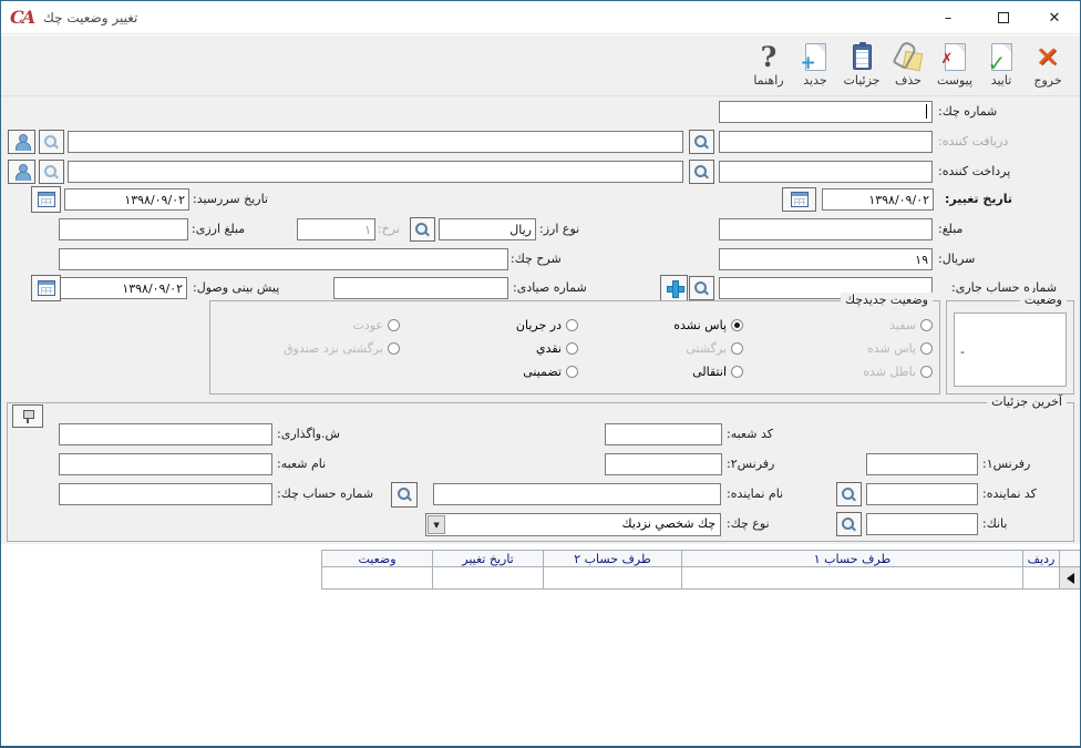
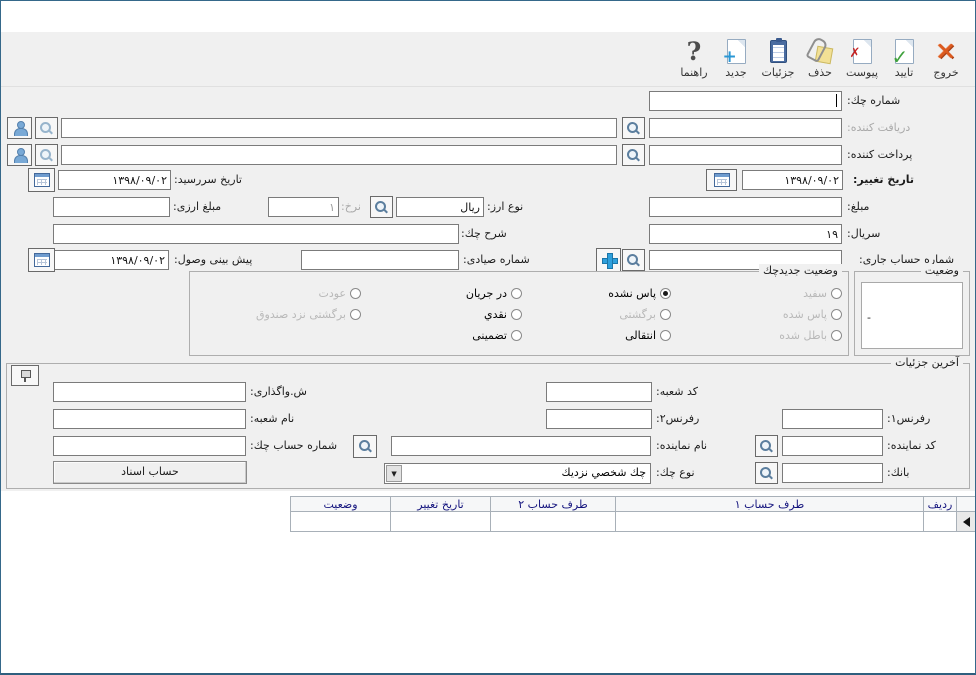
- CA
- تغییر وضعیت چك
- –
- ✕
  راهنما
  +
  جدید
  جزئیات
  حذف
  ✗
  پیوست
  ✓
  تایید
  خروج
  شماره چك:
  دریافت كننده:
  پرداخت كننده:
  تاریخ تغییر:
  تاریخ سررسید:
  مبلغ:
  نوع ارز:
  نرخ:
  مبلغ ارزی:
  سریال:
  شرح چك:
  شماره حساب جاری:
  شماره صیادی:
  پیش بینی وصول:
  وضعیت
  -
  وضعیت جدیدچك
  سفید
  پاس شده
  باطل شده
  پاس نشده
  برگشتی
  انتقالی
  در جریان
  نقدي
  تضمینی
  عودت
  برگشتی نزد صندوق
  آخرین جزئیات
  کد شعبه:
  ش.واگذاری:
  رفرنس۱:
  رفرنس۲:
  نام شعبه:
  کد نماینده:
  نام نماینده:
  شماره حساب چك:
  بانك:
  نوع چك:
  چك شخصي نزديك
  ▼
+ حساب اسناد
  ردیف
  طرف حساب ۱
  طرف حساب ۲
  تاریخ تغییر
  وضعیت
